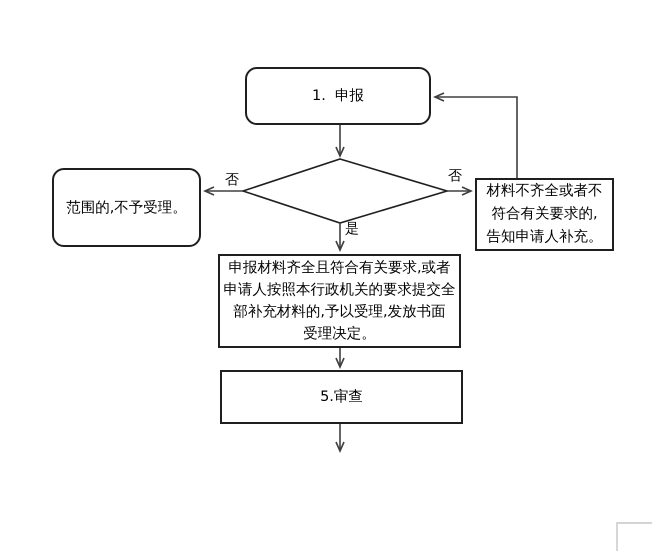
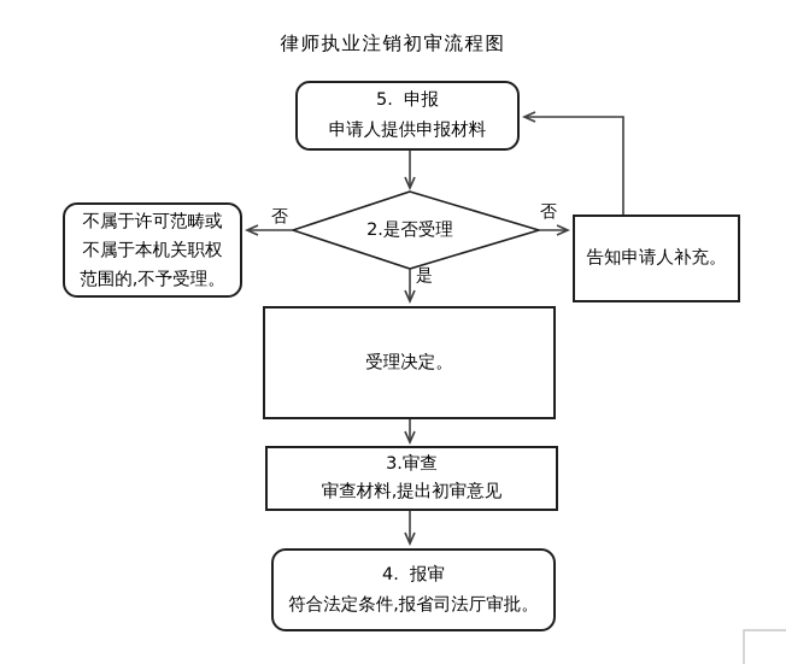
+ 律师执业注销初审流程图
- 1. 申报
+ 5. 申报
+ 申请人提供申报材料
+ 2.是否受理
+ 不属于许可范畴或
+ 不属于本机关职权
  范围的,不予受理。
- 材料不齐全或者不
- 符合有关要求的,
  告知申请人补充。
- 申报材料齐全且符合有关要求,或者
- 申请人按照本行政机关的要求提交全
- 部补充材料的,予以受理,发放书面
  受理决定。
- 5.审查
+ 3.审查
+ 审查材料,提出初审意见
+ 4. 报审
+ 符合法定条件,报省司法厅审批。
  否
  否
  是
